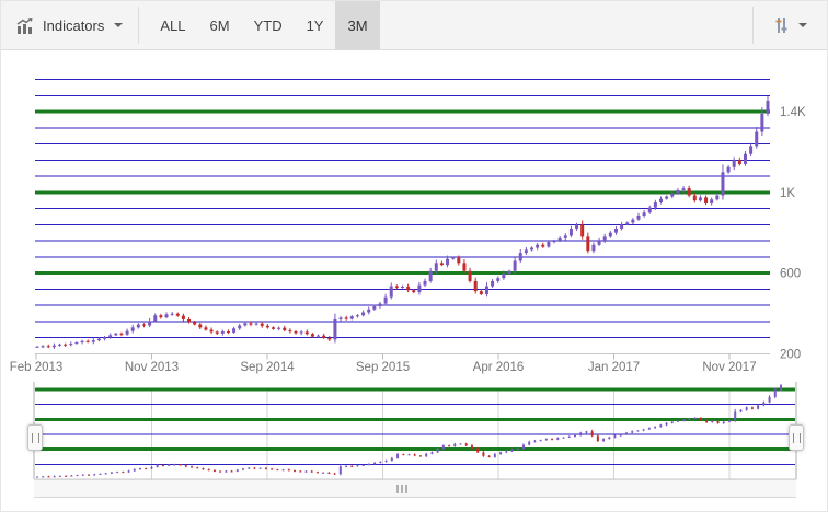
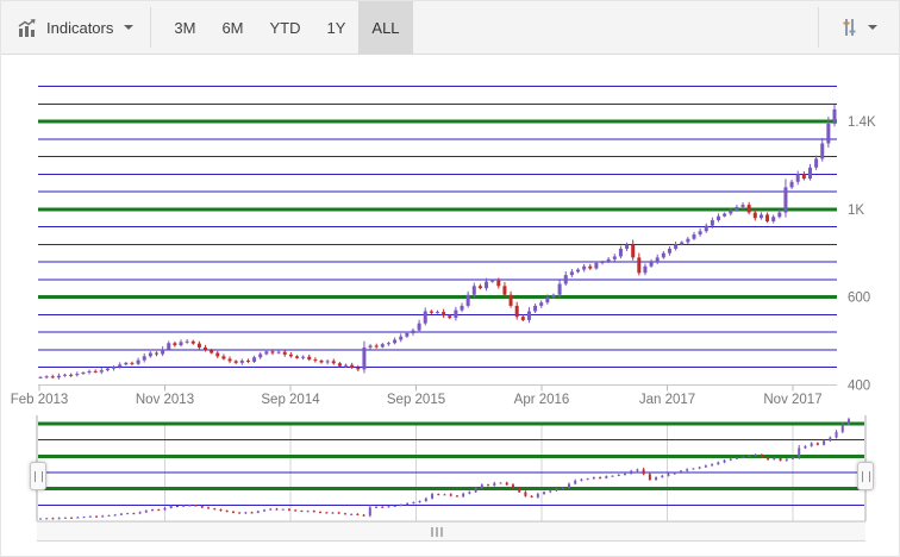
  Indicators
- ALL
+ 3M
  6M
  YTD
  1Y
- 3M
+ ALL
  Feb 2013
  Nov 2013
  Sep 2014
  Sep 2015
  Apr 2016
  Jan 2017
  Nov 2017
  1.4K
  1K
  600
- 200
+ 400
